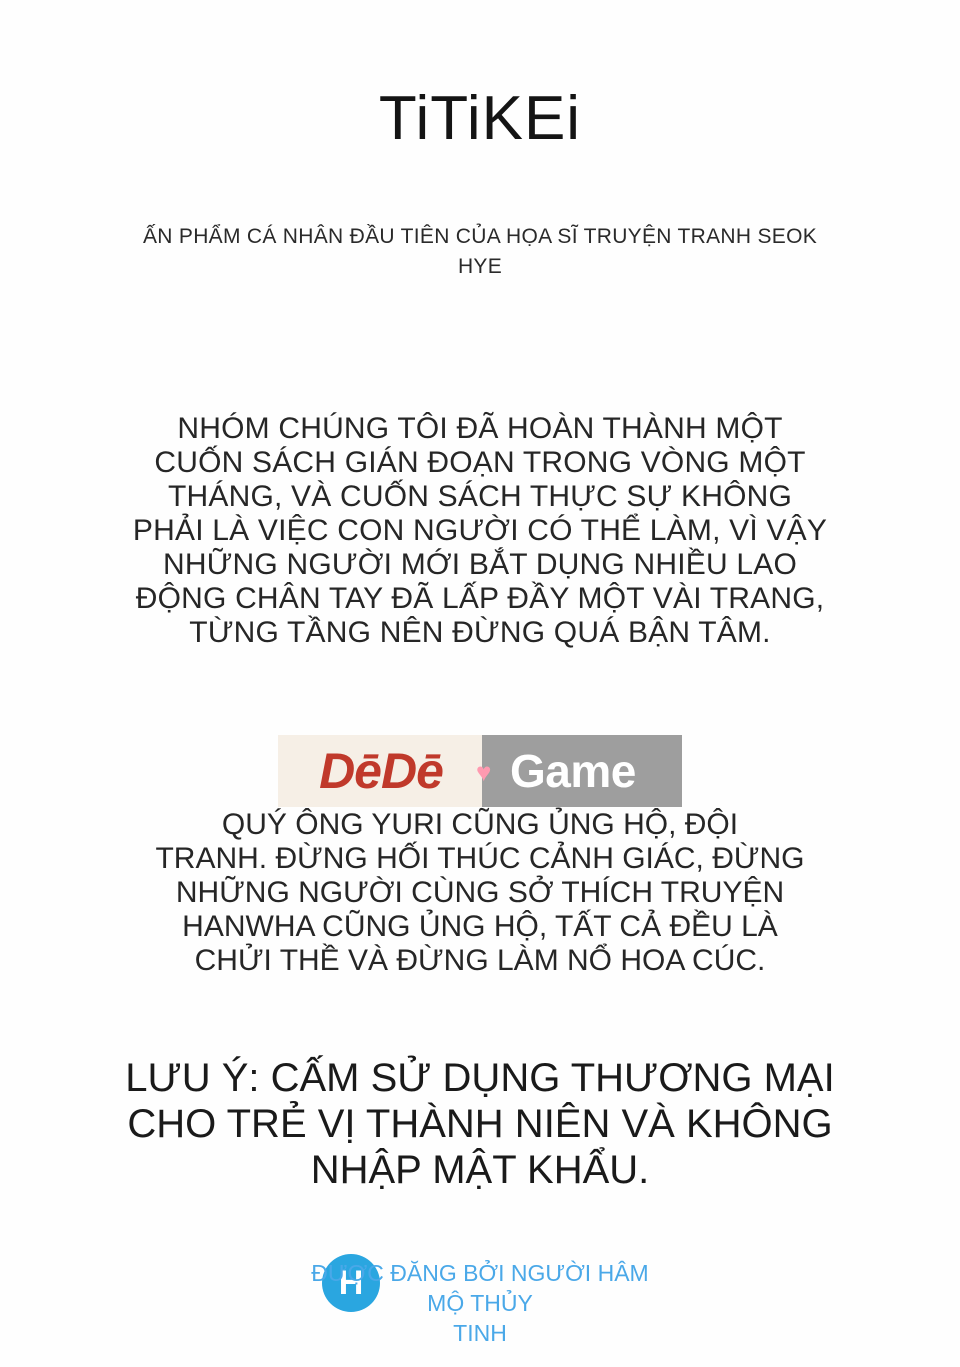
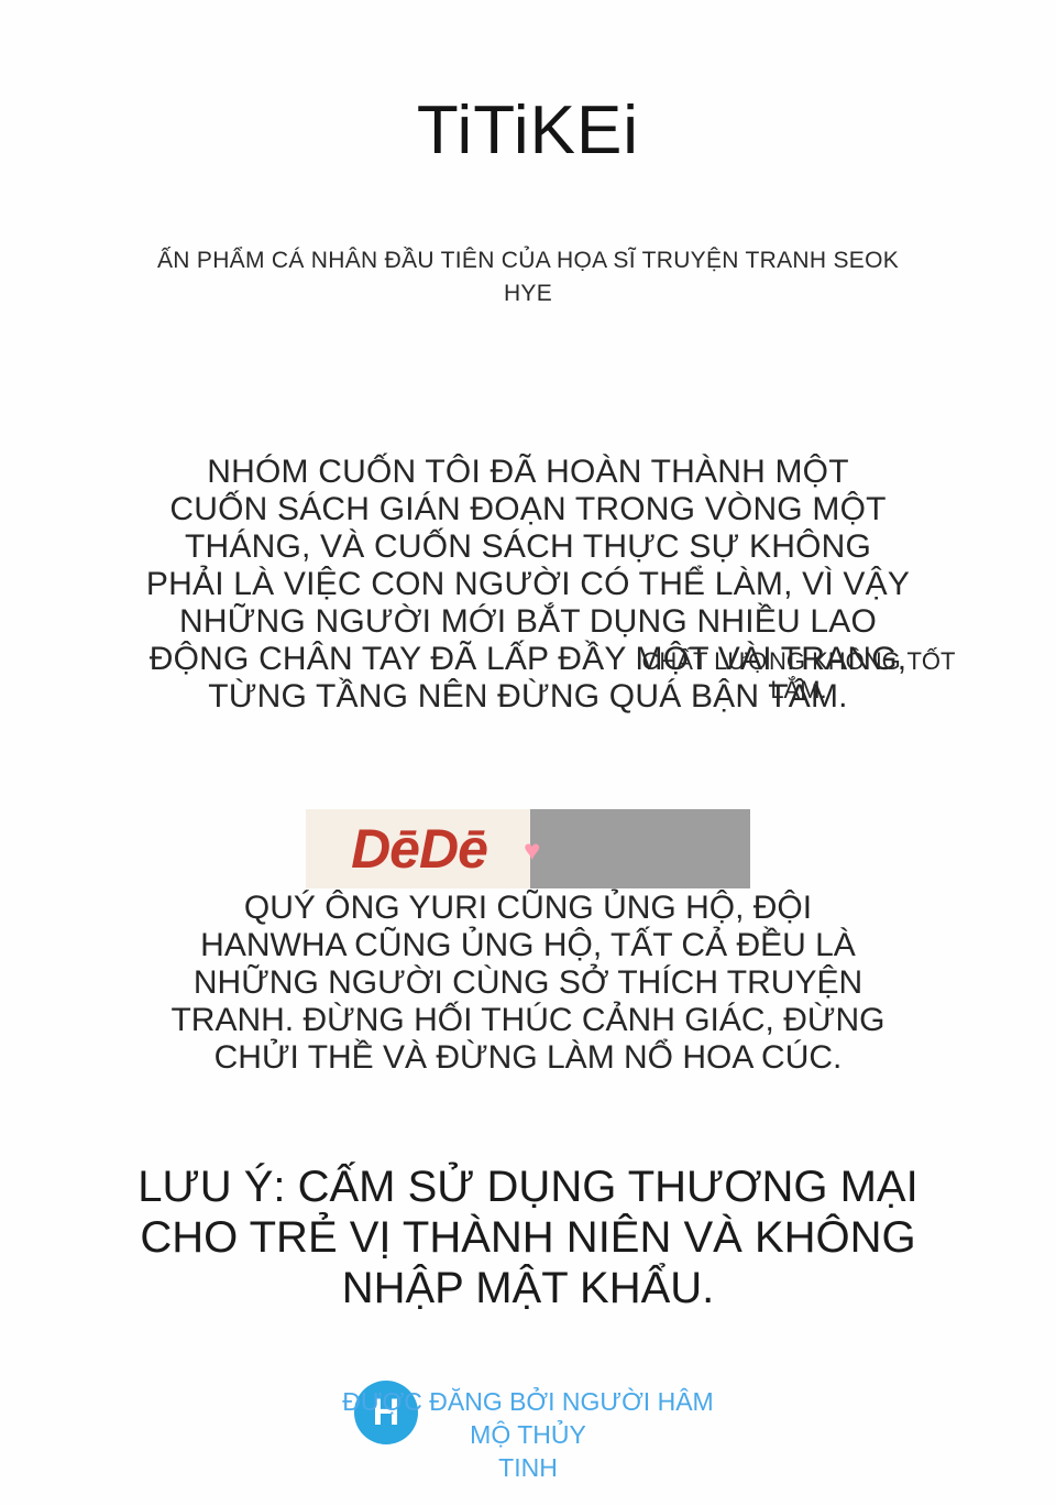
  TiTiKEi
  ẤN PHẨM CÁ NHÂN ĐẦU TIÊN CỦA HỌA SĨ TRUYỆN TRANH SEOK HYE
- NHÓM CHÚNG TÔI ĐÃ HOÀN THÀNH MỘT
+ NHÓM CUỐN TÔI ĐÃ HOÀN THÀNH MỘT
  CUỐN SÁCH GIÁN ĐOẠN TRONG VÒNG MỘT
  THÁNG, VÀ CUỐN SÁCH THỰC SỰ KHÔNG
  PHẢI LÀ VIỆC CON NGƯỜI CÓ THỂ LÀM, VÌ VẬY
  NHỮNG NGƯỜI MỚI BẮT DỤNG NHIỀU LAO
  ĐỘNG CHÂN TAY ĐÃ LẤP ĐẦY MỘT VÀI TRANG,
  TỪNG TẦNG NÊN ĐỪNG QUÁ BẬN TÂM.
+ CHẤT LƯỢNG KHÔNG TỐT
+ LẮM.
  DēDē
  ♥
- Game
  QUÝ ÔNG YURI CŨNG ỦNG HỘ, ĐỘI
- TRANH. ĐỪNG HỐI THÚC CẢNH GIÁC, ĐỪNG
+ HANWHA CŨNG ỦNG HỘ, TẤT CẢ ĐỀU LÀ
  NHỮNG NGƯỜI CÙNG SỞ THÍCH TRUYỆN
- HANWHA CŨNG ỦNG HỘ, TẤT CẢ ĐỀU LÀ
+ TRANH. ĐỪNG HỐI THÚC CẢNH GIÁC, ĐỪNG
  CHỬI THỀ VÀ ĐỪNG LÀM NỔ HOA CÚC.
  LƯU Ý: CẤM SỬ DỤNG THƯƠNG MẠI
  CHO TRẺ VỊ THÀNH NIÊN VÀ KHÔNG
  NHẬP MẬT KHẨU.
  H
  ĐƯỢC ĐĂNG BỞI NGƯỜI HÂM MỘ THỦY
  TINH
